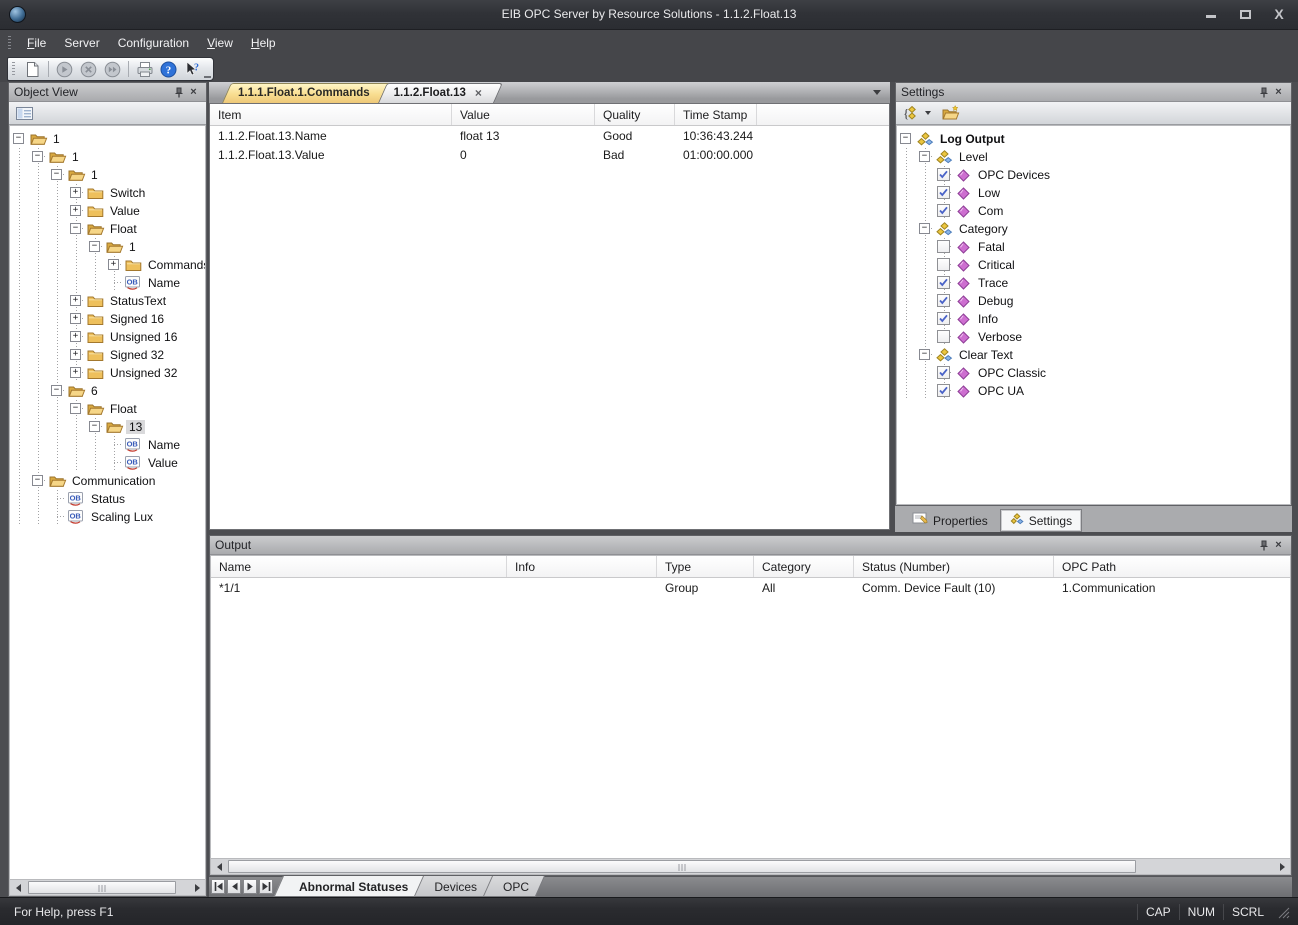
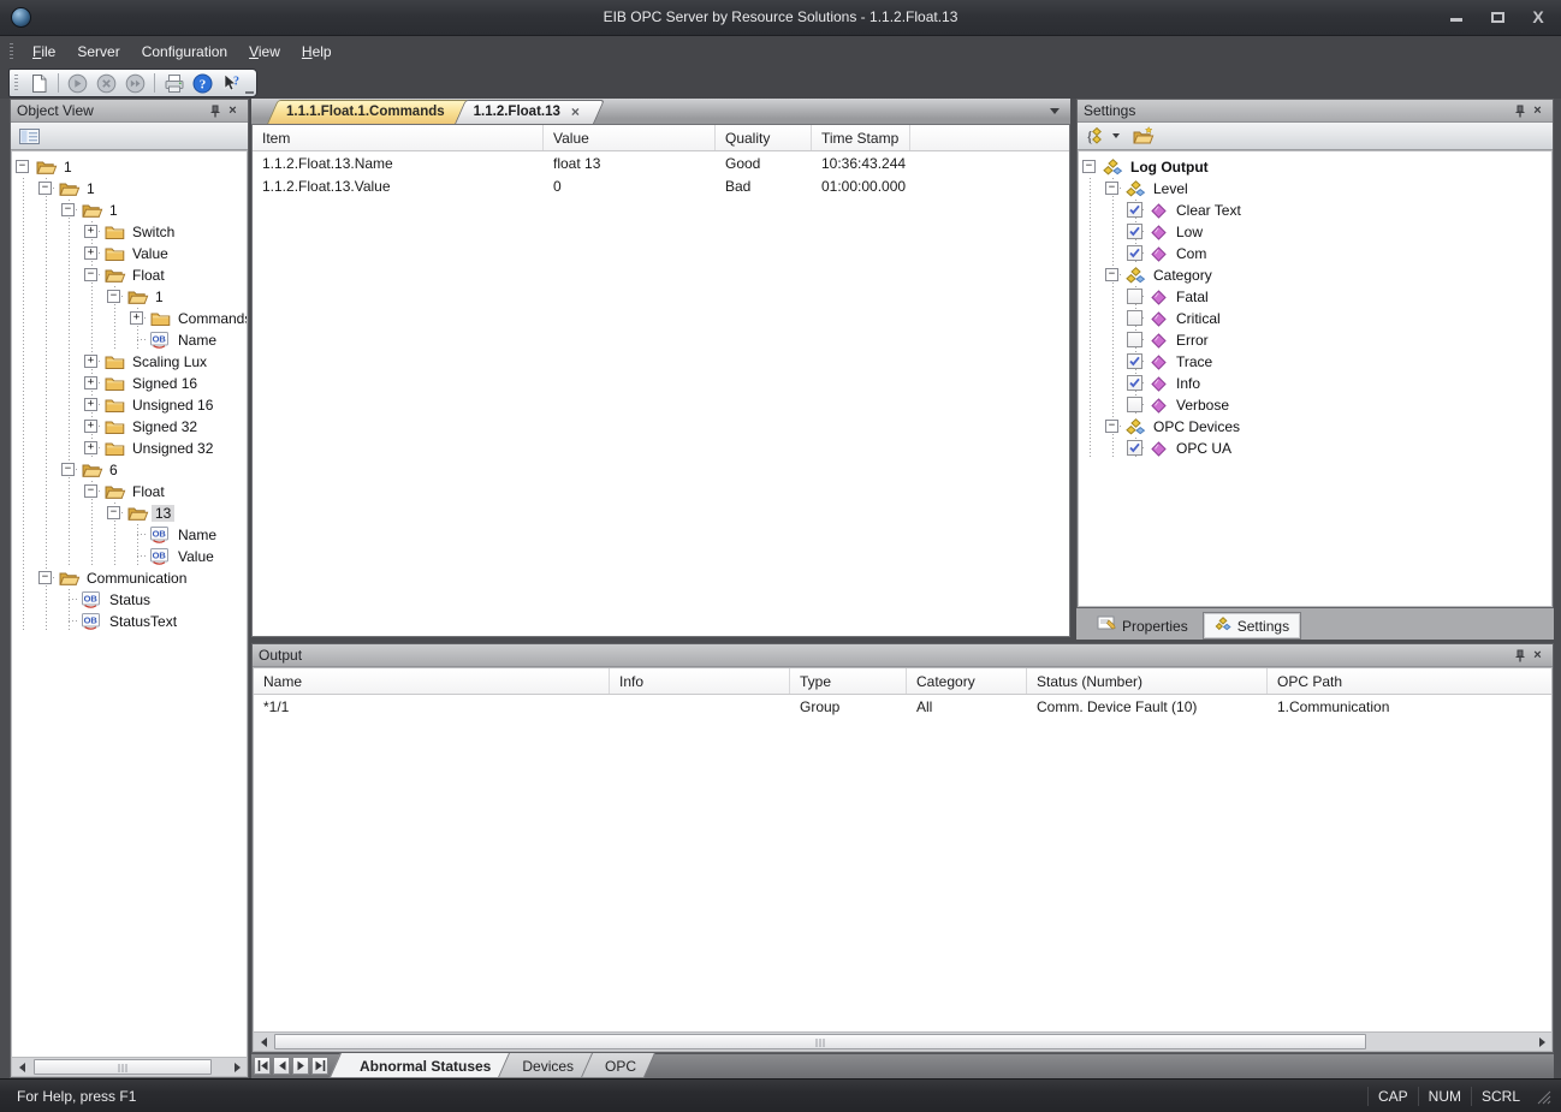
  EIB OPC Server by Resource Solutions - 1.1.2.Float.13
  X
  File
  Server
  Configuration
  View
  Help
  ?
  ?
  Object View
  ×
  −
  1
  −
  1
  −
  1
  +
  Switch
  +
  Value
  −
  Float
  −
  1
  +
  Command
  OB
  Name
  +
- StatusText
+ Scaling Lux
  +
  Signed 16
  +
  Unsigned 16
  +
  Signed 32
  +
  Unsigned 32
  −
  6
  −
  Float
  −
  13
  OB
  Name
  OB
  Value
  −
  Communication
  OB
  Status
  OB
- Scaling Lux
+ StatusText
  1.1.1.Float.1.Commands
  1.1.2.Float.13
  ×
  Item
  Value
  Quality
  Time Stamp
  1.1.2.Float.13.Name
  float 13
  Good
  10:36:43.244
  1.1.2.Float.13.Value
  0
  Bad
  01:00:00.000
  Settings
  ×
  {
  −
  Log Output
  −
  Level
- OPC Devices
+ Clear Text
  Low
  Com
  −
  Category
  Fatal
  Critical
+ Error
  Trace
- Debug
  Info
  Verbose
  −
- Clear Text
+ OPC Devices
- OPC Classic
  OPC UA
  Properties
  Settings
  Output
  ×
  Name
  Info
  Type
  Category
  Status (Number)
  OPC Path
  *1/1
  Group
  All
  Comm. Device Fault (10)
  1.Communication
  Abnormal Statuses
  Devices
  OPC
  For Help, press F1
  CAP
  NUM
  SCRL
